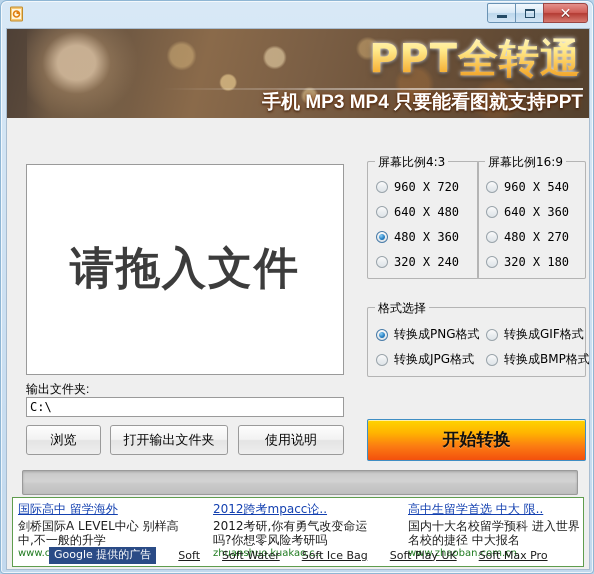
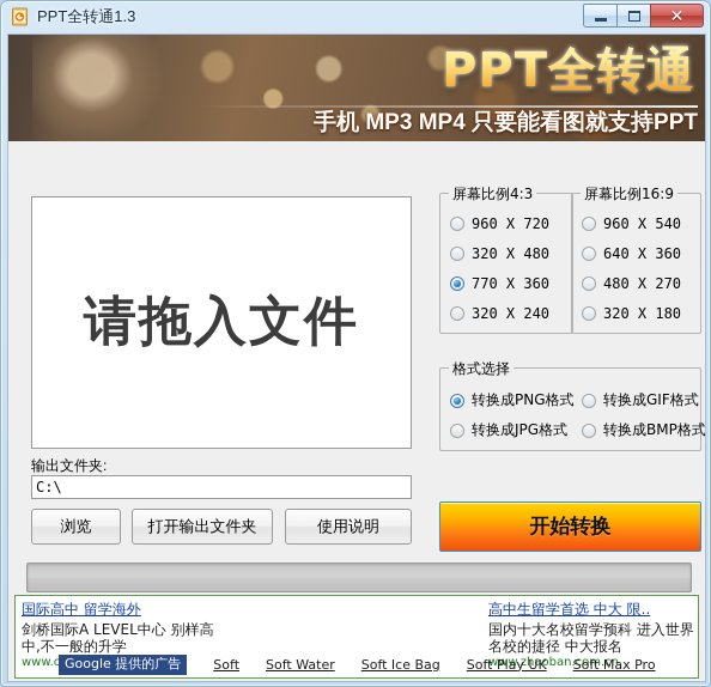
+ PPT全转通1.3
  ✕
  PPT全转通
  手机 MP3 MP4 只要能看图就支持PPT
  请拖入文件
  输出文件夹:
  C:\
  浏览
  打开输出文件夹
  使用说明
  屏幕比例4:3
  960 X 720
- 640 X 480
+ 320 X 480
- 480 X 360
+ 770 X 360
  320 X 240
  屏幕比例16:9
  960 X 540
  640 X 360
  480 X 270
  320 X 180
  格式选择
  转换成PNG格式
  转换成GIF格式
  转换成JPG格式
  转换成BMP格式
  开始转换
  国际高中 留学海外
  剑桥国际A LEVEL中心 别样高中,不一般的升学
- 2012跨考mpacc论..
- 2012考研,你有勇气改变命运吗?你想零风险考研吗
- zhuanshuo.kuakao.c..
  高中生留学首选 中大 限..
  国内十大名校留学预科 进入世界名校的捷径 中大报名
  www.zhaoban.com.cn
  Google 提供的广告
  Soft
  Soft Water
  Soft Ice Bag
  Soft Play UK
  Soft Max Pro
